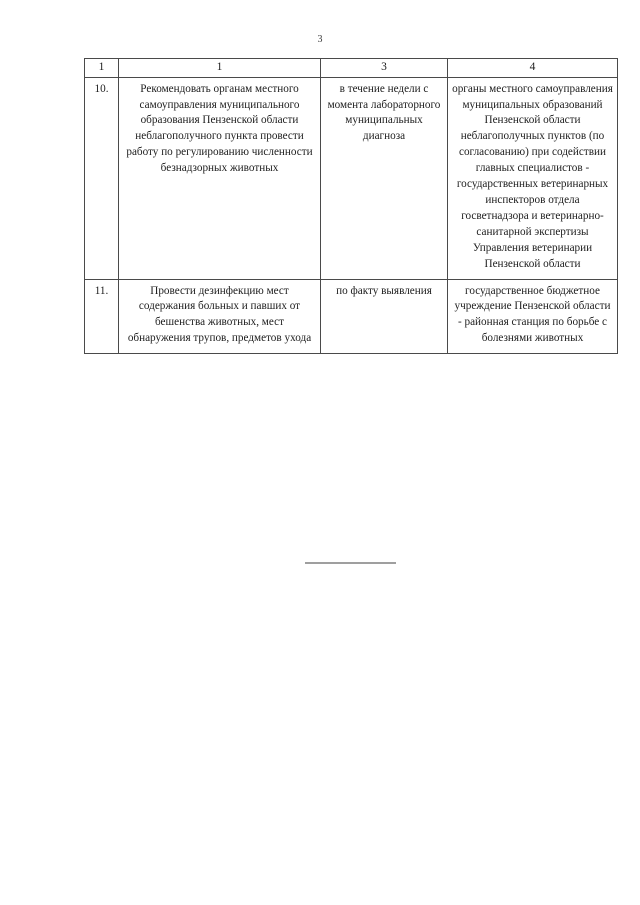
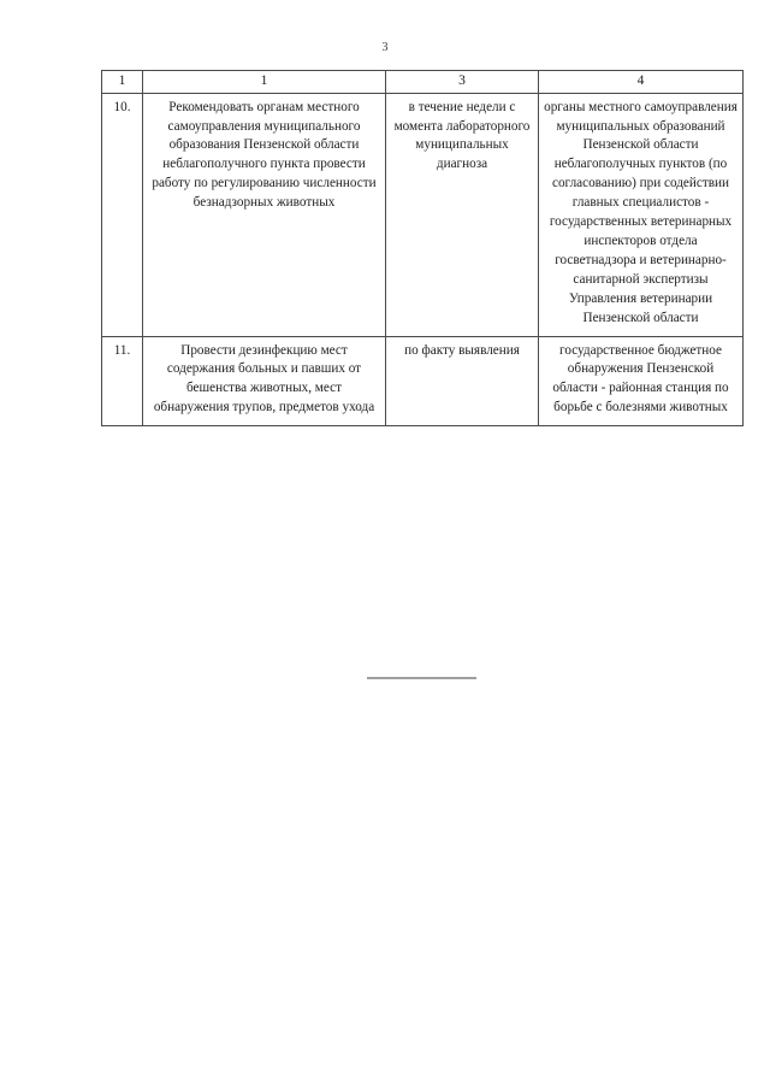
  3
  1	1	3	4
  10.	Рекомендовать органам местного самоуправления муниципального образования Пензенской области неблагополучного пункта провести работу по регулированию численности безнадзорных животных	в течение недели с момента лабораторного муниципальных диагноза	органы местного самоуправления муниципальных образований Пензенской области неблагополучных пунктов (по согласованию) при содействии главных специалистов - государственных ветеринарных инспекторов отдела госветнадзора и ветеринарно-санитарной экспертизы Управления ветеринарии Пензенской области
- 11.	Провести дезинфекцию мест содержания больных и павших от бешенства животных, мест обнаружения трупов, предметов ухода	по факту выявления	государственное бюджетное учреждение Пензенской области - районная станция по борьбе с болезнями животных
+ 11.	Провести дезинфекцию мест содержания больных и павших от бешенства животных, мест обнаружения трупов, предметов ухода	по факту выявления	государственное бюджетное обнаружения Пензенской области - районная станция по борьбе с болезнями животных
